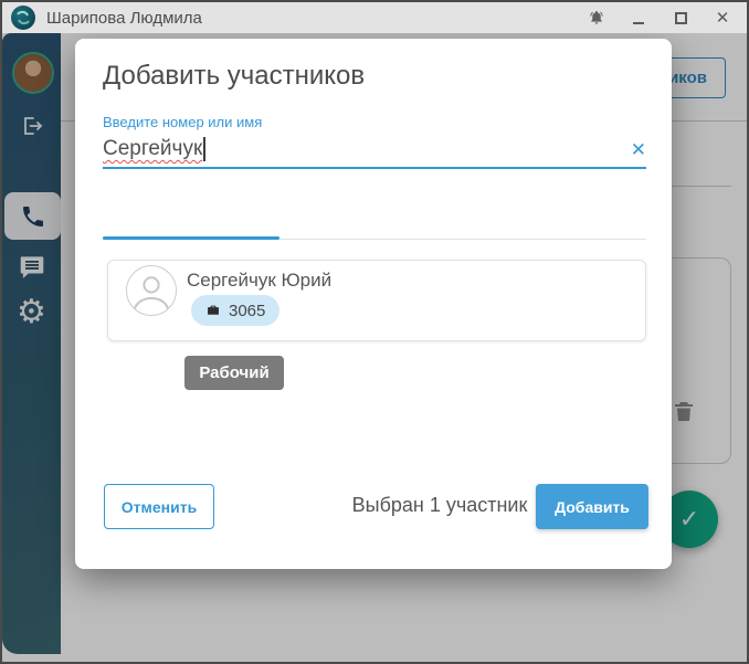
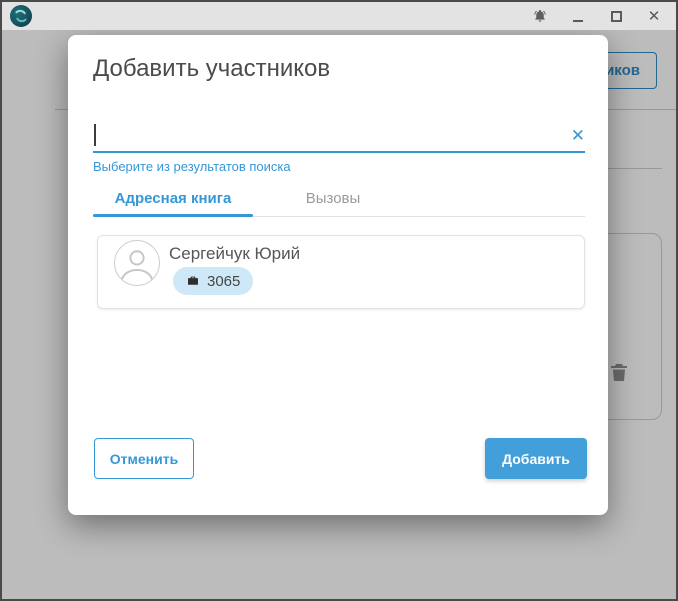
- Шарипова Людмила
  ✕
  иков
- ✓
- ⚙
  Добавить участников
- Введите номер или имя
- Сергейчук
  ✕
+ Выберите из результатов поиска
+ Адресная книга
+ Вызовы
  Сергейчук Юрий
  3065
- Рабочий
  Отменить
- Выбран 1 участник
  Добавить
